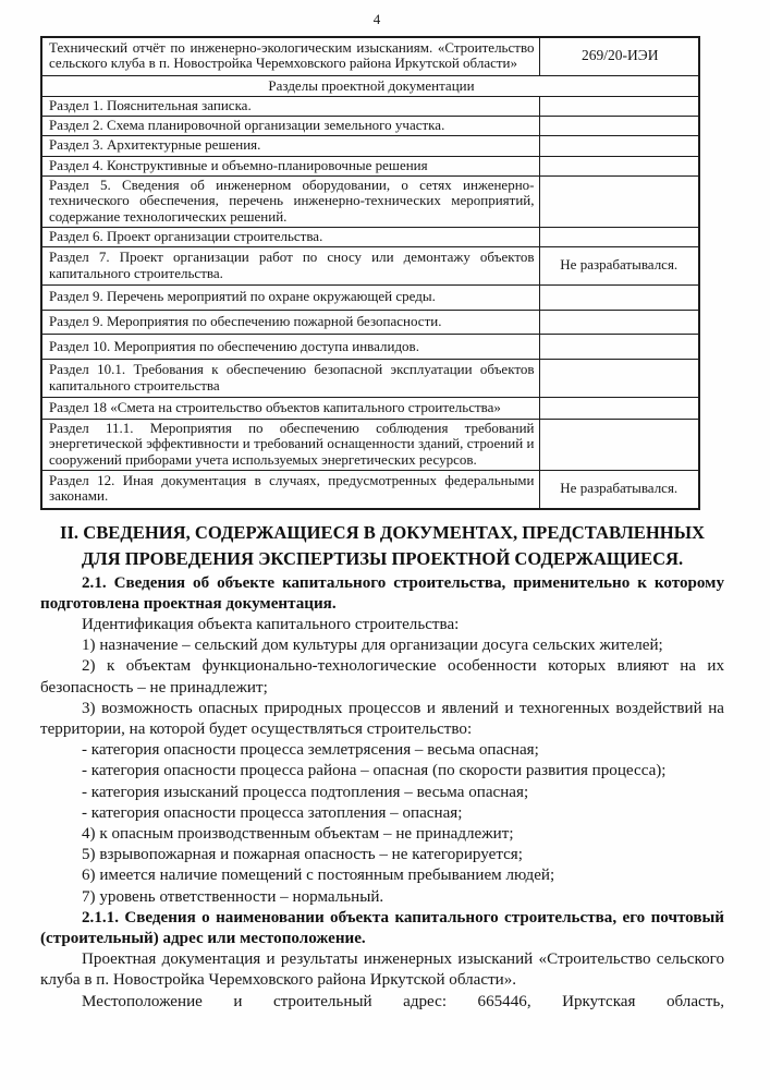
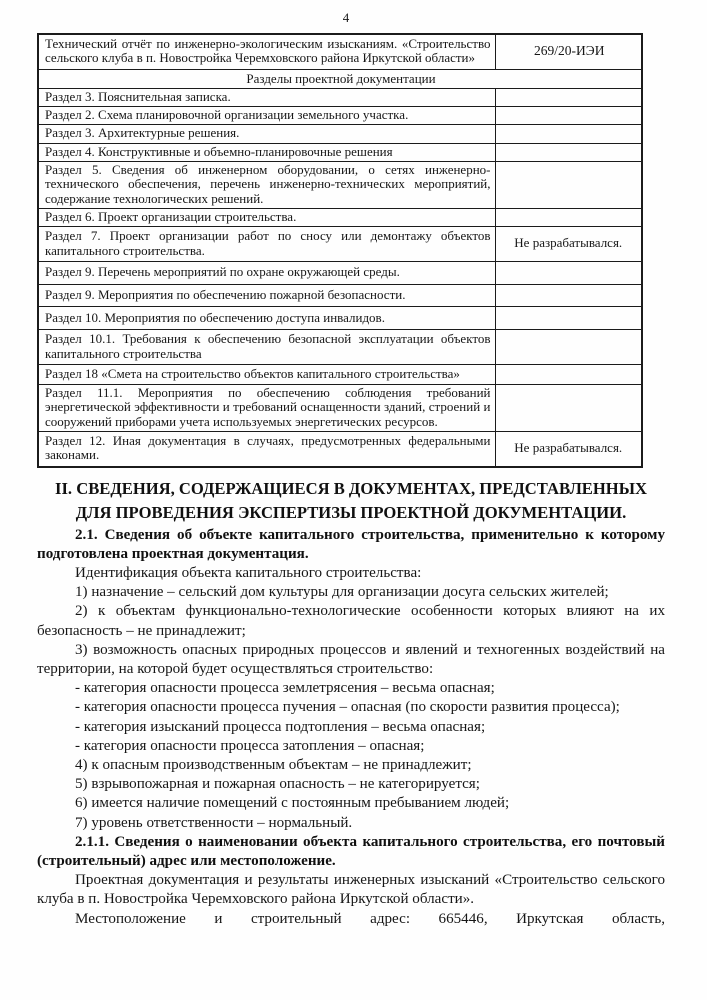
  4
  Технический отчёт по инженерно-экологическим изысканиям. «Строительство сельского клуба в п. Новостройка Черемховского района Иркутской области»	269/20-ИЭИ
  Разделы проектной документации
- Раздел 1. Пояснительная записка.
+ Раздел 3. Пояснительная записка.
  Раздел 2. Схема планировочной организации земельного участка.
  Раздел 3. Архитектурные решения.
  Раздел 4. Конструктивные и объемно-планировочные решения
  Раздел 5. Сведения об инженерном оборудовании, о сетях инженерно-технического обеспечения, перечень инженерно-технических мероприятий, содержание технологических решений.
  Раздел 6. Проект организации строительства.
  Раздел 7. Проект организации работ по сносу или демонтажу объектов капитального строительства.	Не разрабатывался.
  Раздел 9. Перечень мероприятий по охране окружающей среды.
  Раздел 9. Мероприятия по обеспечению пожарной безопасности.
  Раздел 10. Мероприятия по обеспечению доступа инвалидов.
  Раздел 10.1. Требования к обеспечению безопасной эксплуатации объектов капитального строительства
  Раздел 18 «Смета на строительство объектов капитального строительства»
  Раздел 11.1. Мероприятия по обеспечению соблюдения требований энергетической эффективности и требований оснащенности зданий, строений и сооружений приборами учета используемых энергетических ресурсов.
  Раздел 12. Иная документация в случаях, предусмотренных федеральными законами.	Не разрабатывался.
- II. СВЕДЕНИЯ, СОДЕРЖАЩИЕСЯ В ДОКУМЕНТАХ, ПРЕДСТАВЛЕННЫХ ДЛЯ ПРОВЕДЕНИЯ ЭКСПЕРТИЗЫ ПРОЕКТНОЙ СОДЕРЖАЩИЕСЯ.
+ II. СВЕДЕНИЯ, СОДЕРЖАЩИЕСЯ В ДОКУМЕНТАХ, ПРЕДСТАВЛЕННЫХ ДЛЯ ПРОВЕДЕНИЯ ЭКСПЕРТИЗЫ ПРОЕКТНОЙ ДОКУМЕНТАЦИИ.
  2.1. Сведения об объекте капитального строительства, применительно к которому подготовлена проектная документация.
  Идентификация объекта капитального строительства:
  1) назначение – сельский дом культуры для организации досуга сельских жителей;
  2) к объектам функционально-технологические особенности которых влияют на их безопасность – не принадлежит;
  3) возможность опасных природных процессов и явлений и техногенных воздействий на территории, на которой будет осуществляться строительство:
  - категория опасности процесса землетрясения – весьма опасная;
- - категория опасности процесса района – опасная (по скорости развития процесса);
+ - категория опасности процесса пучения – опасная (по скорости развития процесса);
  - категория изысканий процесса подтопления – весьма опасная;
  - категория опасности процесса затопления – опасная;
  4) к опасным производственным объектам – не принадлежит;
  5) взрывопожарная и пожарная опасность – не категорируется;
  6) имеется наличие помещений с постоянным пребыванием людей;
  7) уровень ответственности – нормальный.
  2.1.1. Сведения о наименовании объекта капитального строительства, его почтовый (строительный) адрес или местоположение.
  Проектная документация и результаты инженерных изысканий «Строительство сельского клуба в п. Новостройка Черемховского района Иркутской области».
  Местоположение и строительный адрес: 665446, Иркутская область,
